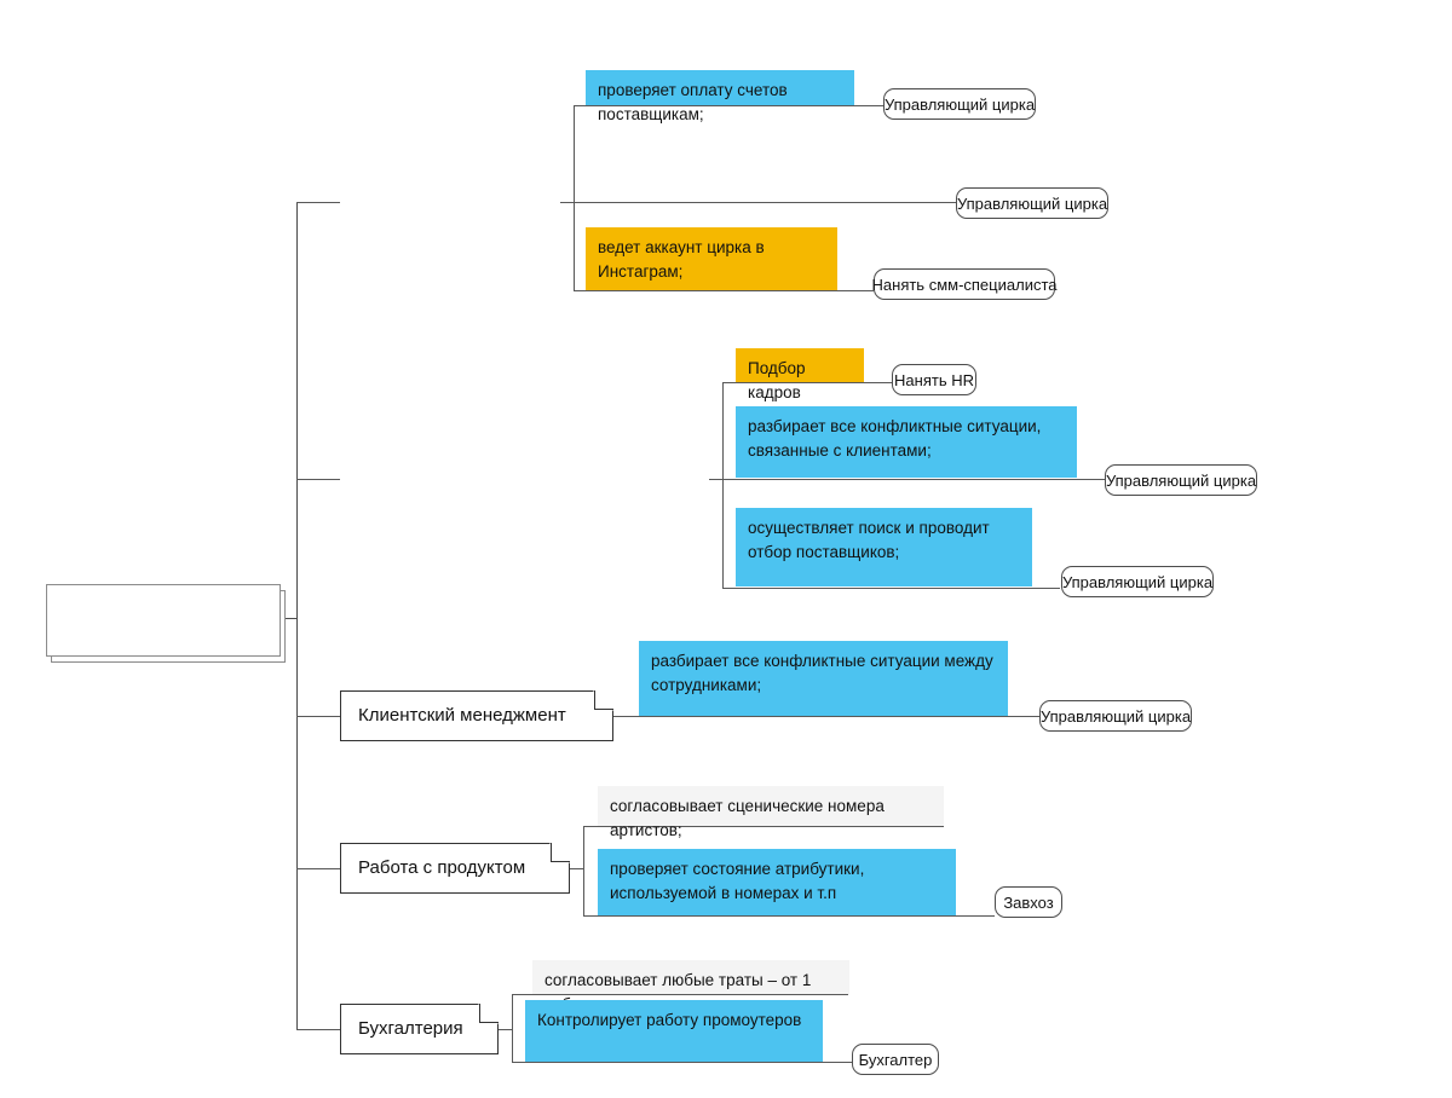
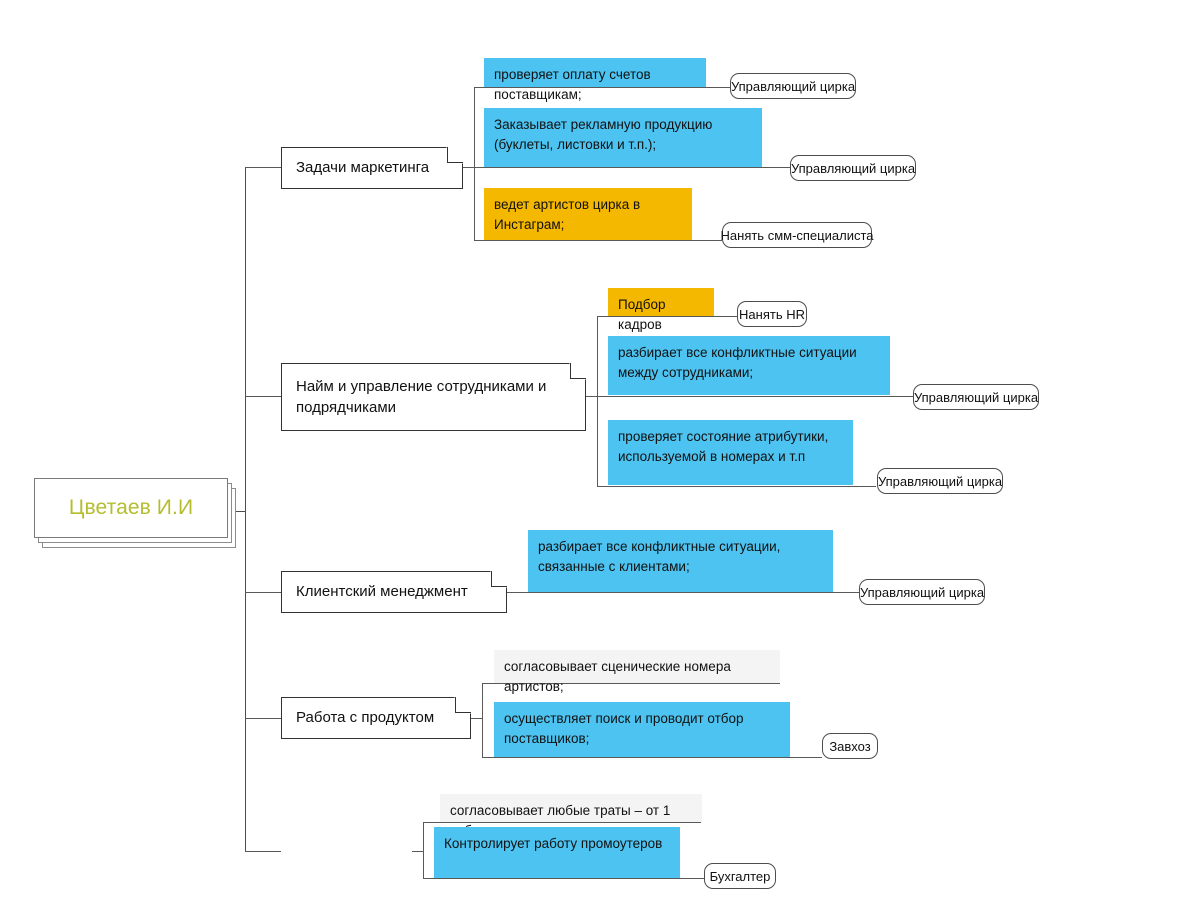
+ Цветаев И.И
+ Задачи маркетинга
+ Найм и управление сотрудниками и подрядчиками
  Клиентский менеджмент
  Работа с продуктом
- Бухгалтерия
  проверяет оплату счетов поставщикам;
  Управляющий цирка
+ Заказывает рекламную продукцию (буклеты, листовки и т.п.);
  Управляющий цирка
- ведет аккаунт цирка в Инстаграм;
+ ведет артистов цирка в Инстаграм;
  Нанять смм-специалиста
  Подбор кадров
  Нанять HR
- разбирает все конфликтные ситуации, связанные с клиентами;
+ разбирает все конфликтные ситуации между сотрудниками;
  Управляющий цирка
- осуществляет поиск и проводит отбор поставщиков;
+ проверяет состояние атрибутики, используемой в номерах и т.п
  Управляющий цирка
- разбирает все конфликтные ситуации между сотрудниками;
+ разбирает все конфликтные ситуации, связанные с клиентами;
  Управляющий цирка
  согласовывает сценические номера артистов;
- проверяет состояние атрибутики, используемой в номерах и т.п
+ осуществляет поиск и проводит отбор поставщиков;
  Завхоз
  согласовывает любые траты – от 1
  Контролирует работу промоутеров
  Бухгалтер
